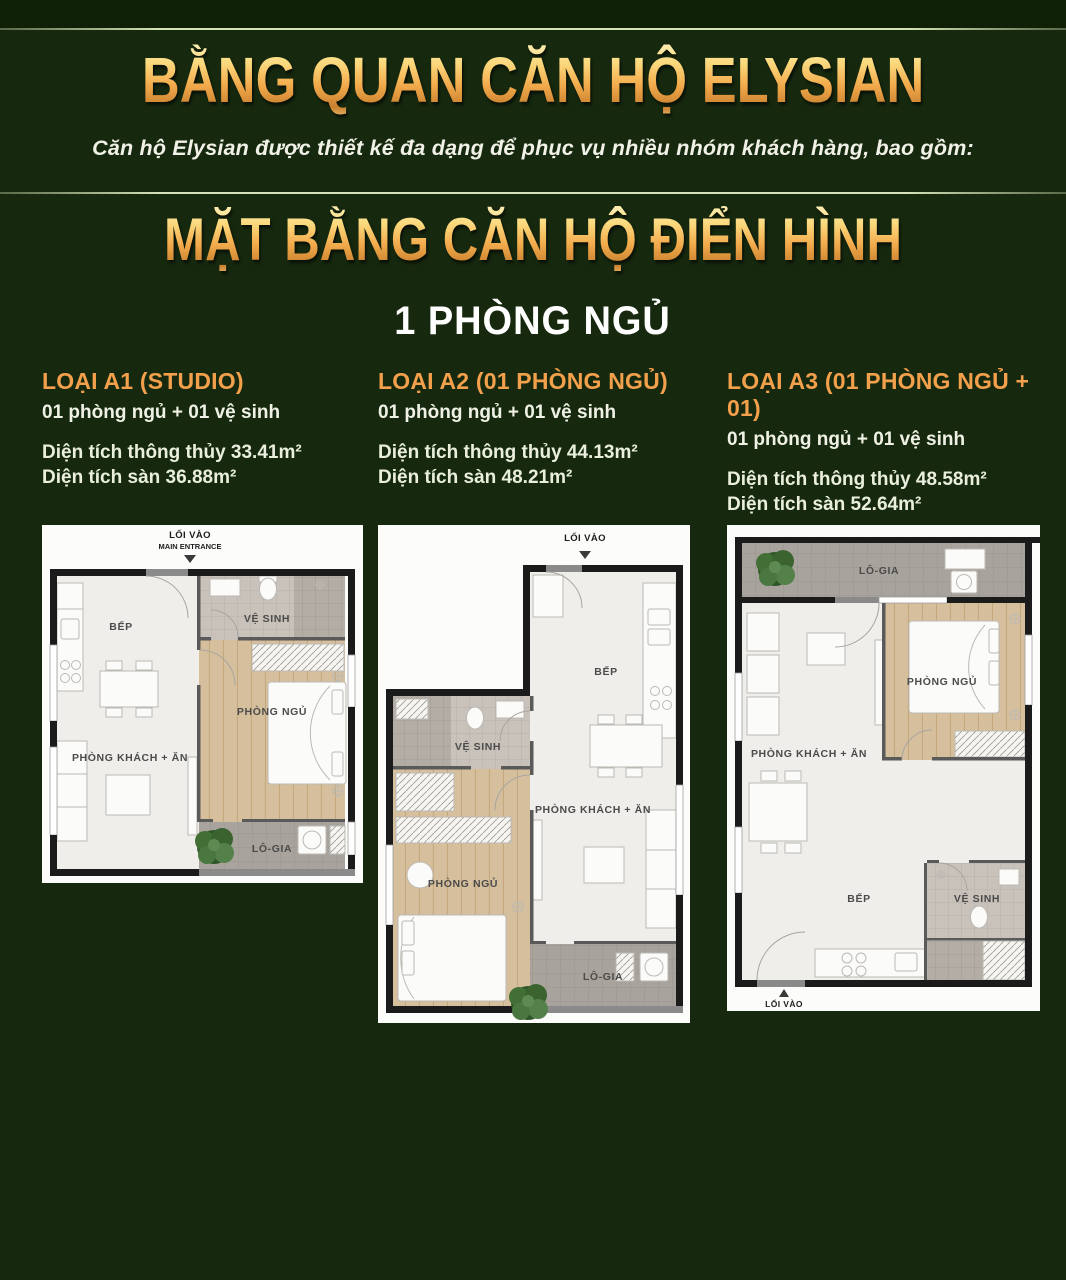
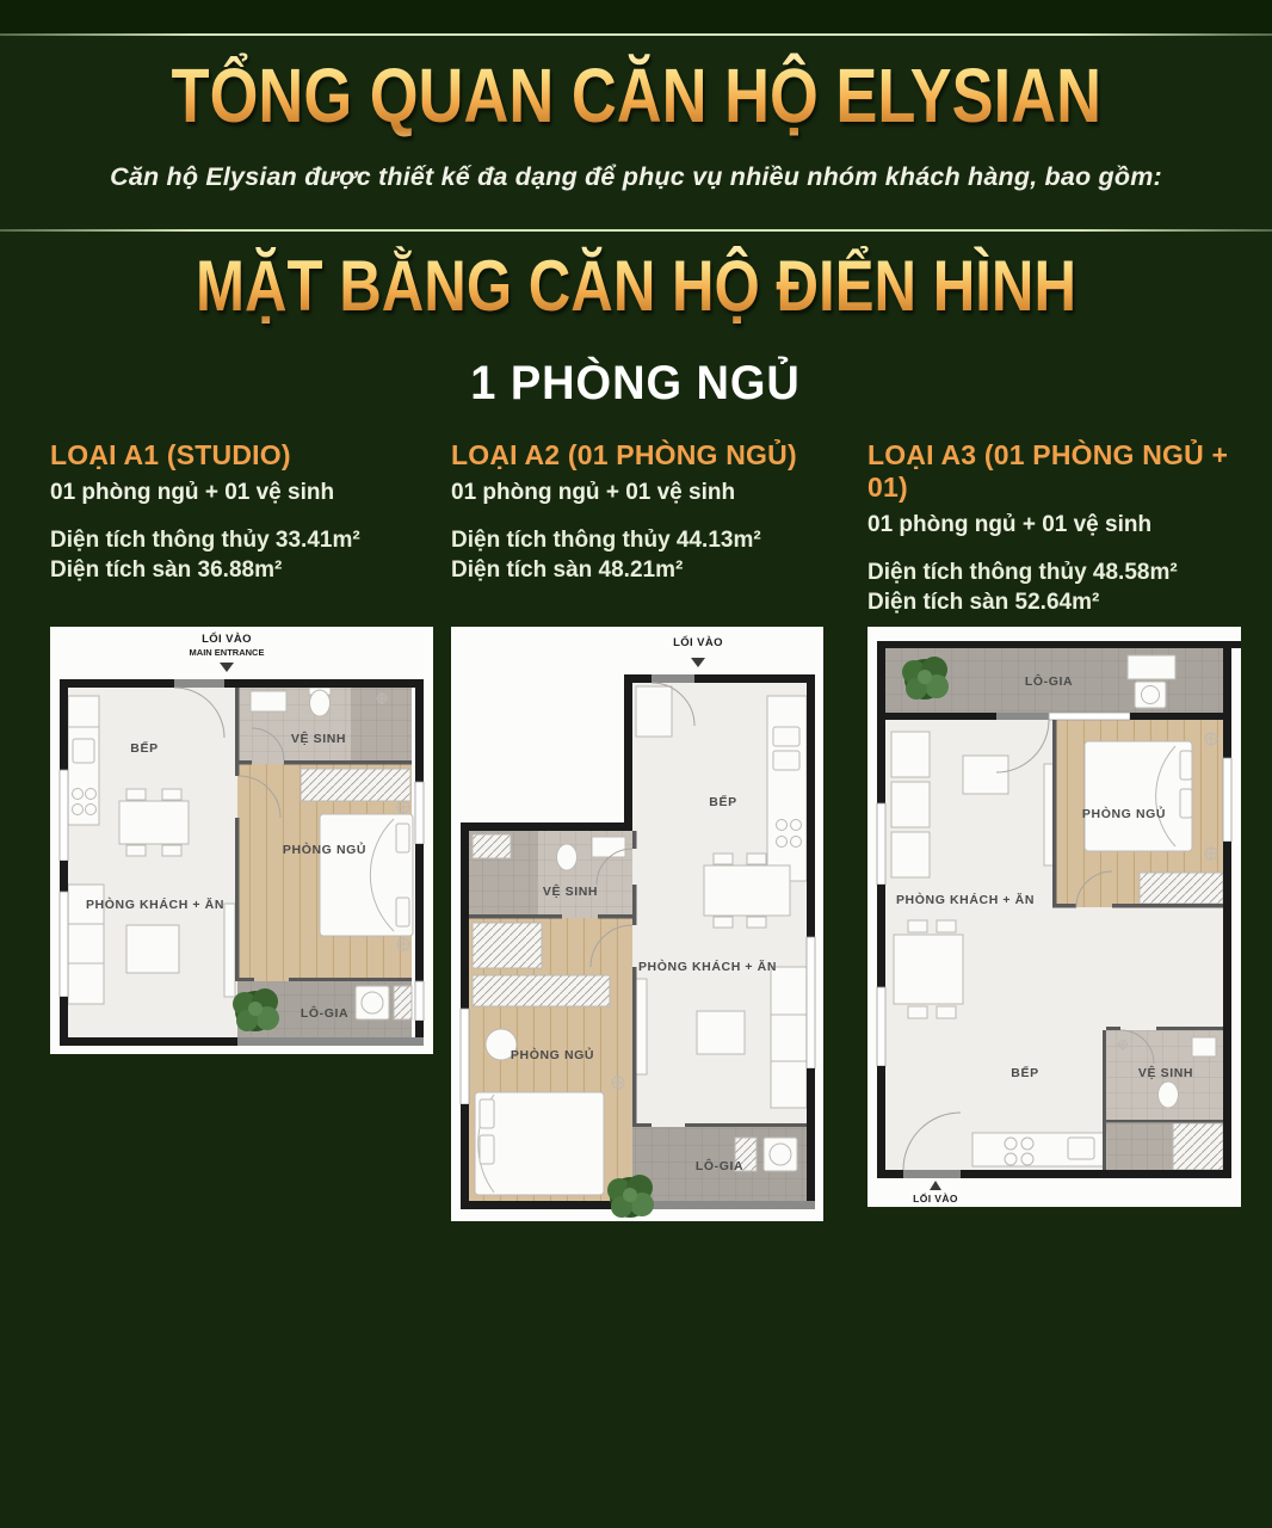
- BẰNG QUAN CĂN HỘ ELYSIAN
+ TỔNG QUAN CĂN HỘ ELYSIAN
  Căn hộ Elysian được thiết kế đa dạng để phục vụ nhiều nhóm khách hàng, bao gồm:
  MẶT BẰNG CĂN HỘ ĐIỂN HÌNH
  1 PHÒNG NGỦ
  LOẠI A1 (STUDIO)
  01 phòng ngủ + 01 vệ sinh
  Diện tích thông thủy 33.41m²
  Diện tích sàn 36.88m²
  LOẠI A2 (01 PHÒNG NGỦ)
  01 phòng ngủ + 01 vệ sinh
  Diện tích thông thủy 44.13m²
  Diện tích sàn 48.21m²
  LOẠI A3 (01 PHÒNG NGỦ + 01)
  01 phòng ngủ + 01 vệ sinh
  Diện tích thông thủy 48.58m²
  Diện tích sàn 52.64m²
  LỐI VÀO
  MAIN ENTRANCE
  BẾP
  VỆ SINH
  PHÒNG NGỦ
  PHÒNG KHÁCH + ĂN
  LÔ-GIA
  LỐI VÀO
  BẾP
  VỆ SINH
  PHÒNG KHÁCH + ĂN
  PHÒNG NGỦ
  LÔ-GIA
  LỐI VÀO
  LÔ-GIA
  PHÒNG NGỦ
  PHÒNG KHÁCH + ĂN
  BẾP
  VỆ SINH
